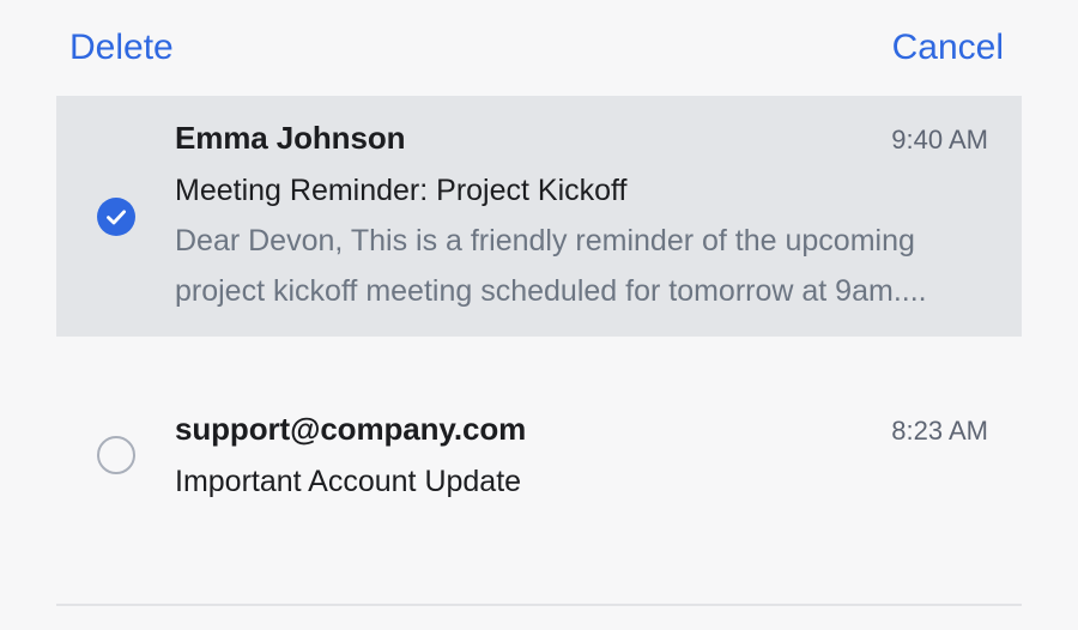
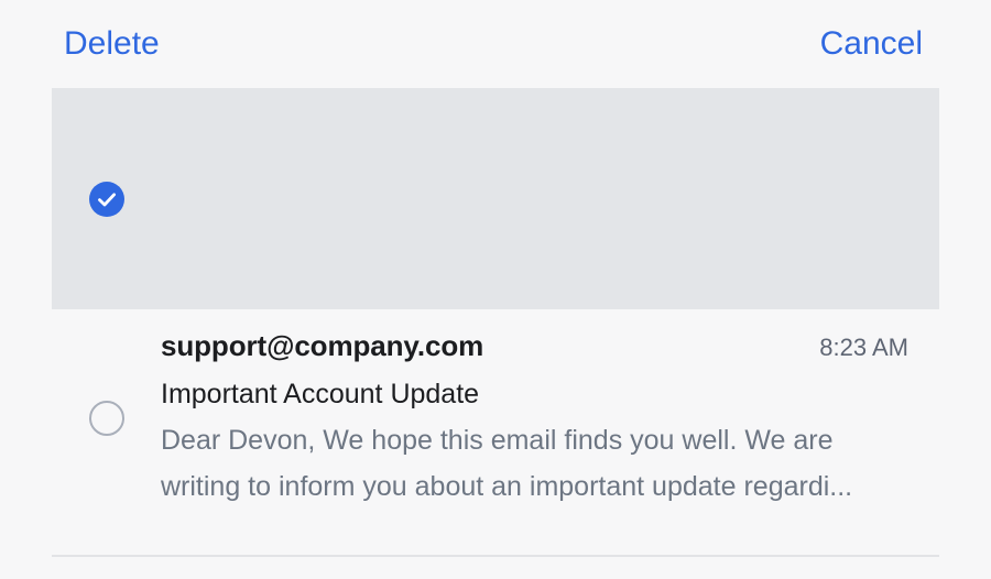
  Delete
  Cancel
- Emma Johnson
- 9:40 AM
- Meeting Reminder: Project Kickoff
- Dear Devon, This is a friendly reminder of the upcoming project kickoff meeting scheduled for tomorrow at 9am....
  support@company.com
  8:23 AM
  Important Account Update
+ Dear Devon, We hope this email finds you well. We are writing to inform you about an important update regardi...
